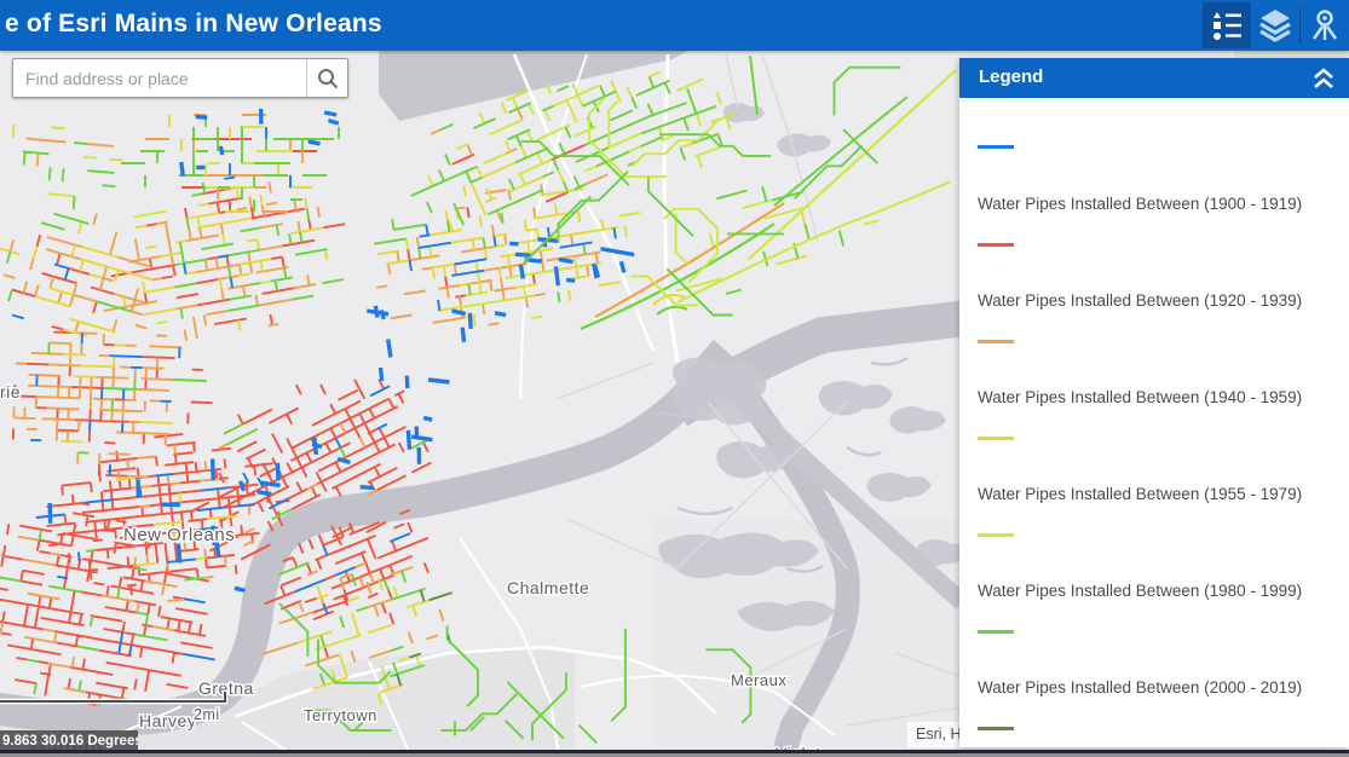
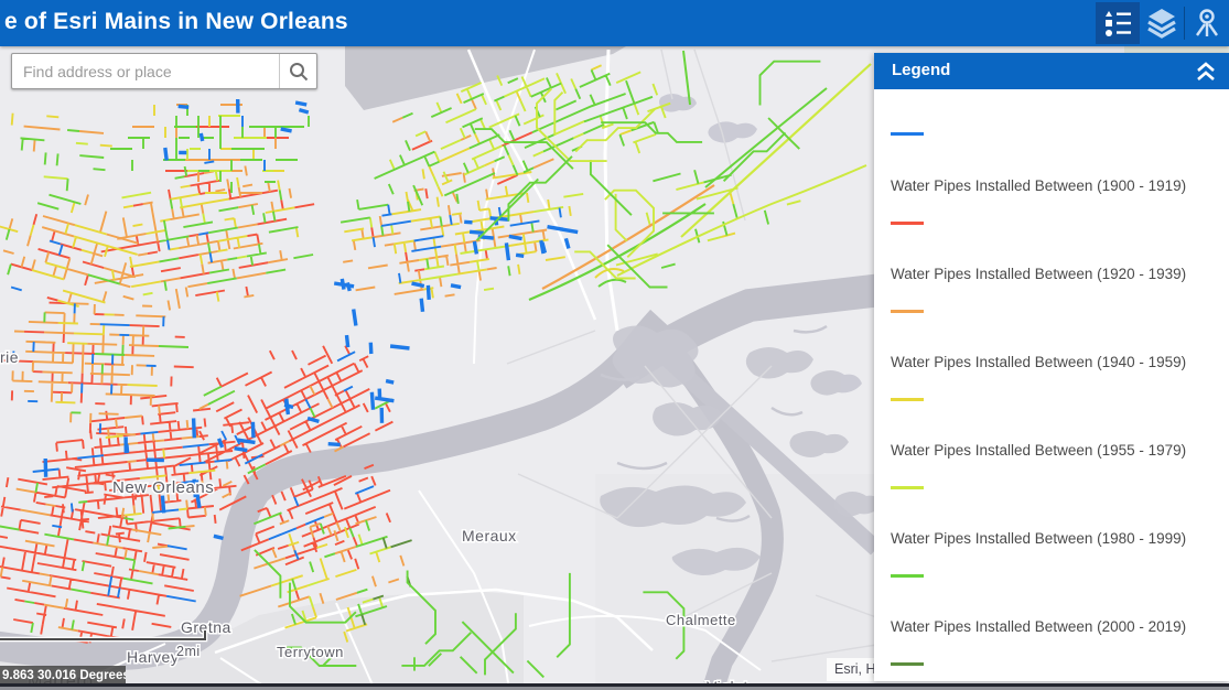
  rie
  New Orleans
- Chalmette
+ Meraux
  Gretna
  Harvey
  Terrytown
- Meraux
+ Chalmette
  Marrero
  2mi
  e of Esri Mains in New Orleans
  Find address or place
  Legend
  Water Pipes Installed Between (1900 - 1919)
  Water Pipes Installed Between (1920 - 1939)
  Water Pipes Installed Between (1940 - 1959)
  Water Pipes Installed Between (1955 - 1979)
  Water Pipes Installed Between (1980 - 1999)
  Water Pipes Installed Between (2000 - 2019)
  9.863 30.016 Degree
  Esri, H
